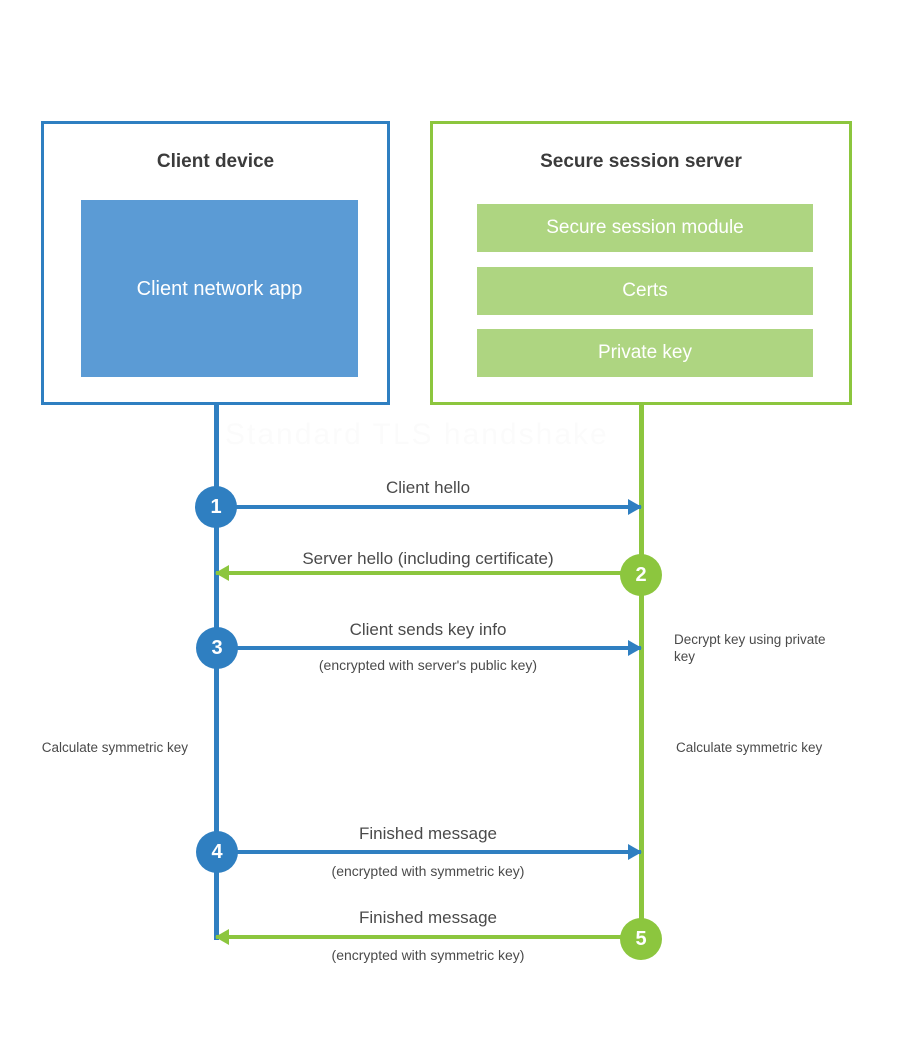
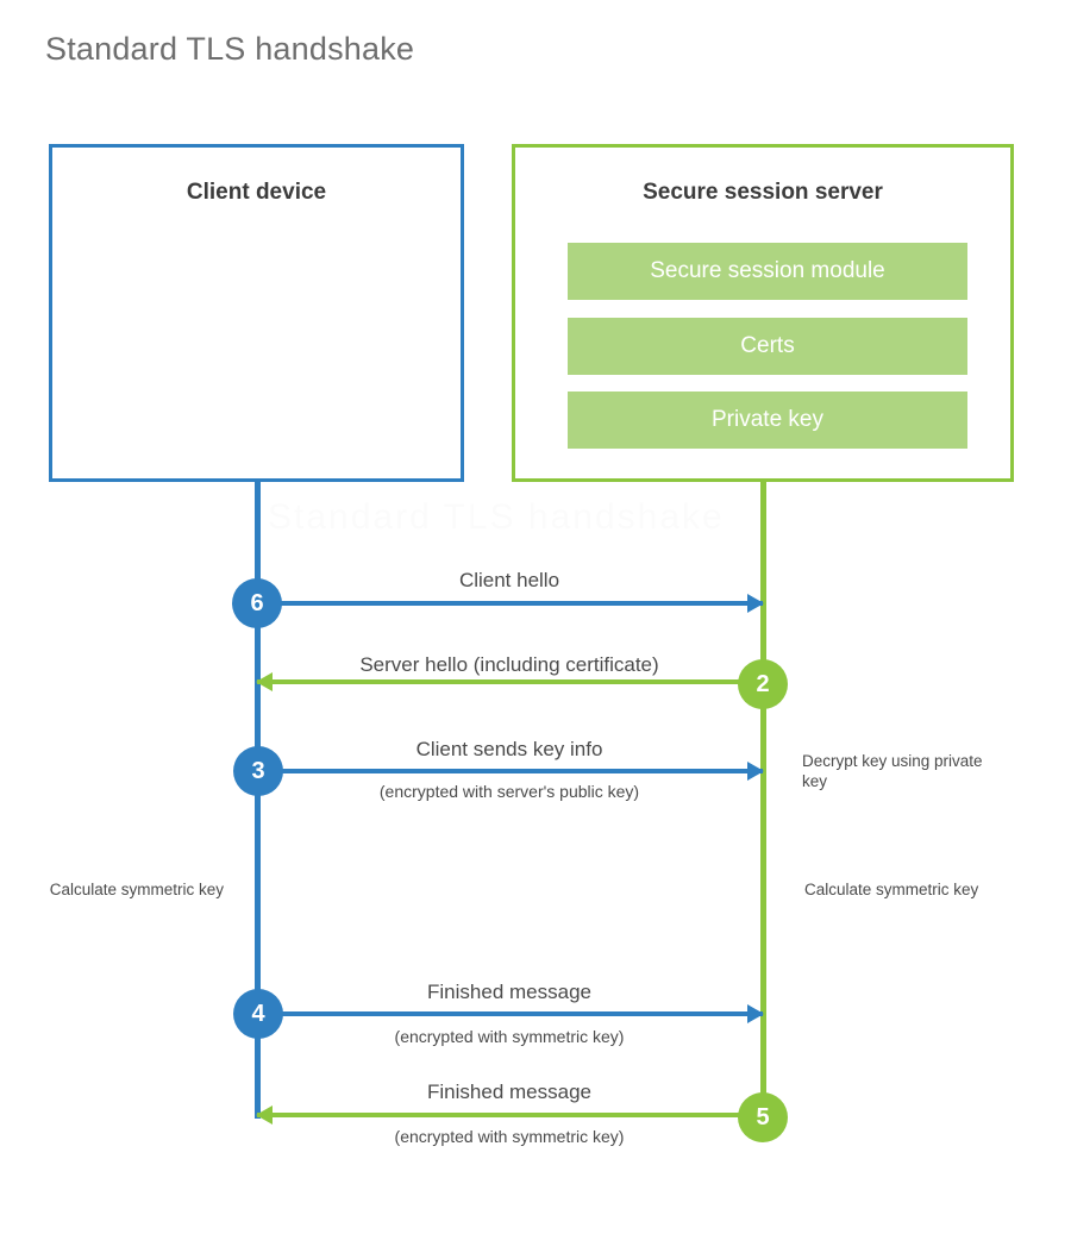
+ Standard TLS handshake
  Client device
- Client network app
  Secure session server
  Secure session module
  Certs
  Private key
  Client hello
- 1
+ 6
  Server hello (including certificate)
  2
  Client sends key info
  (encrypted with server's public key)
  3
  Decrypt key using private key
  Calculate symmetric key
  Calculate symmetric key
  Finished message
  (encrypted with symmetric key)
  4
  Finished message
  (encrypted with symmetric key)
  5
